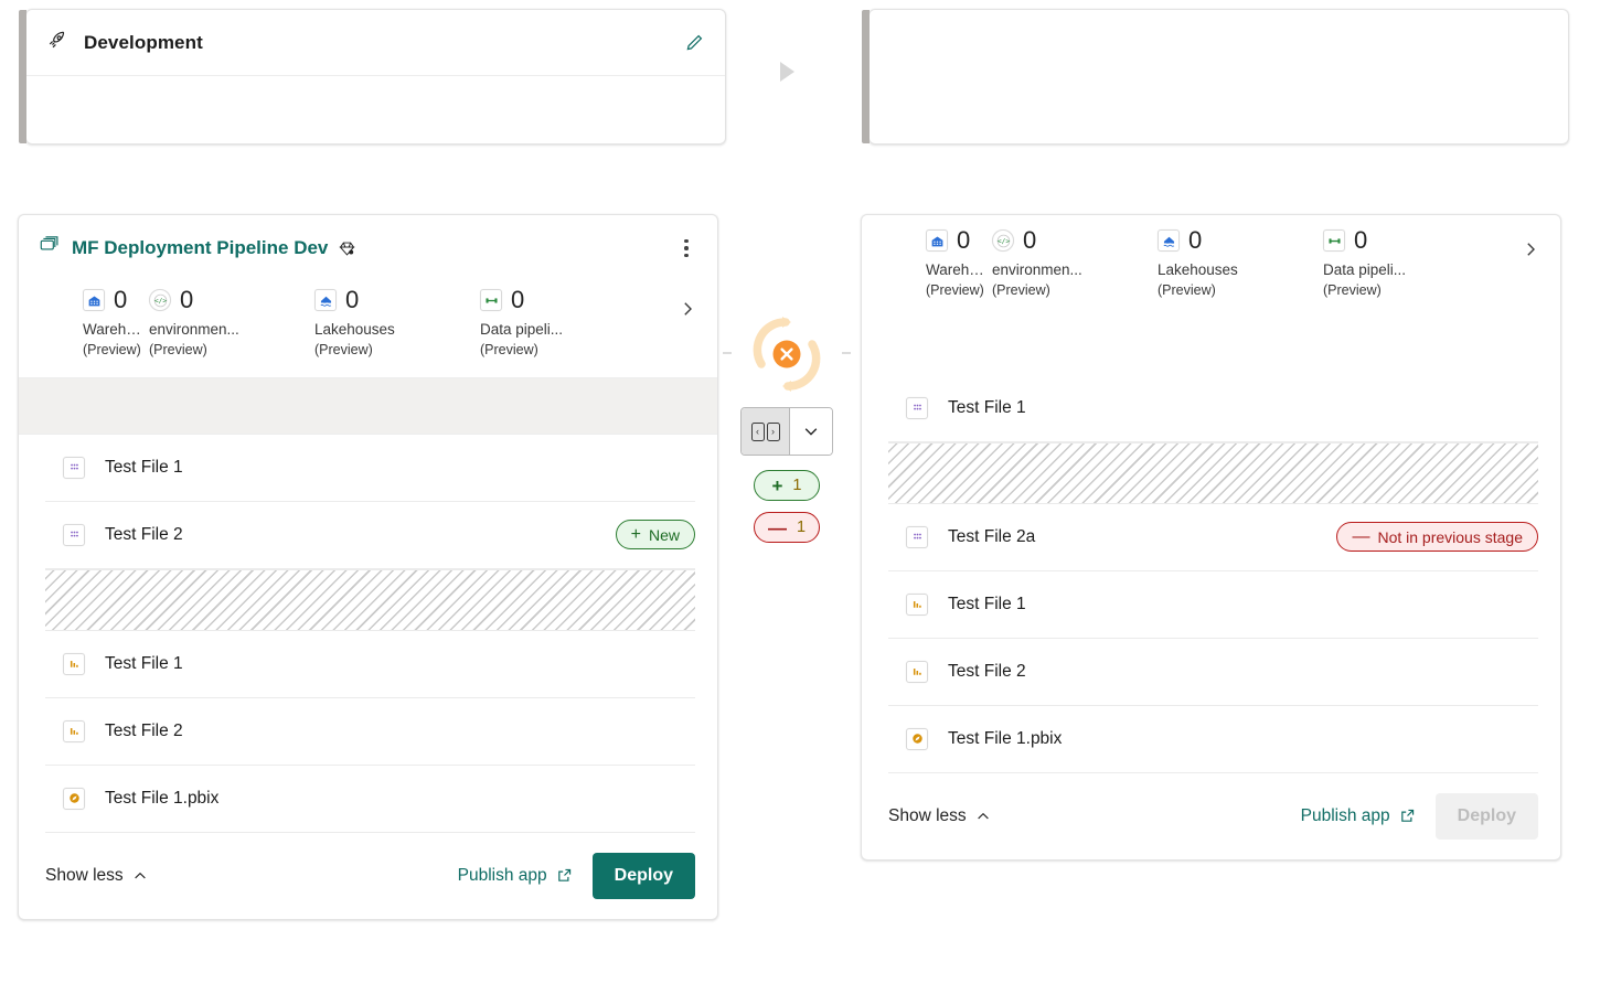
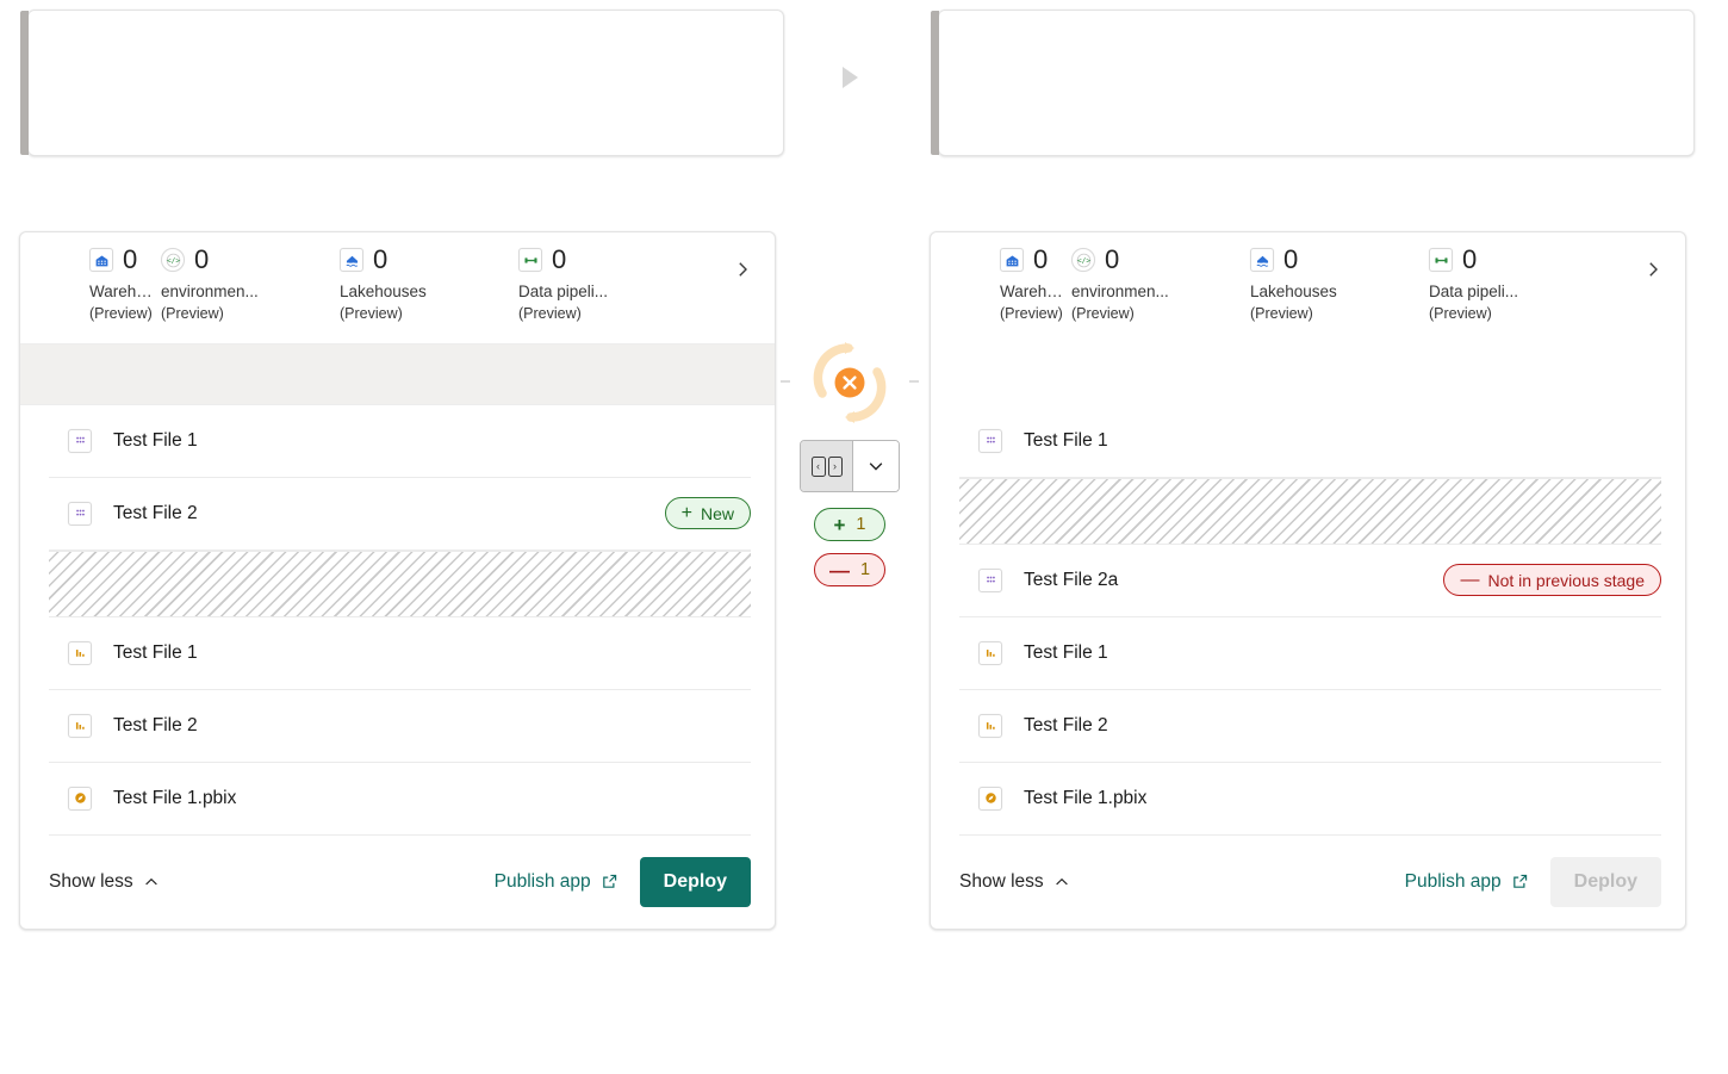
- Development
- MF Deployment Pipeline Dev
  0
  Warehous
  (Preview)
  0
  environmen...
  (Preview)
  0
  Lakehouses
  (Preview)
  0
  Data pipeli...
  (Preview)
  Test File 1
  Test File 2
  +
  New
  Test File 1
  Test File 2
  Test File 1.pbix
  Show less
  Publish app
  Deploy
  ‹
  ›
  +
  1
  —
  1
  0
  Warehous
  (Preview)
  0
  environmen...
  (Preview)
  0
  Lakehouses
  (Preview)
  0
  Data pipeli...
  (Preview)
  Test File 1
  Test File 2a
  —
  Not in previous stage
  Test File 1
  Test File 2
  Test File 1.pbix
  Show less
  Publish app
  Deploy
